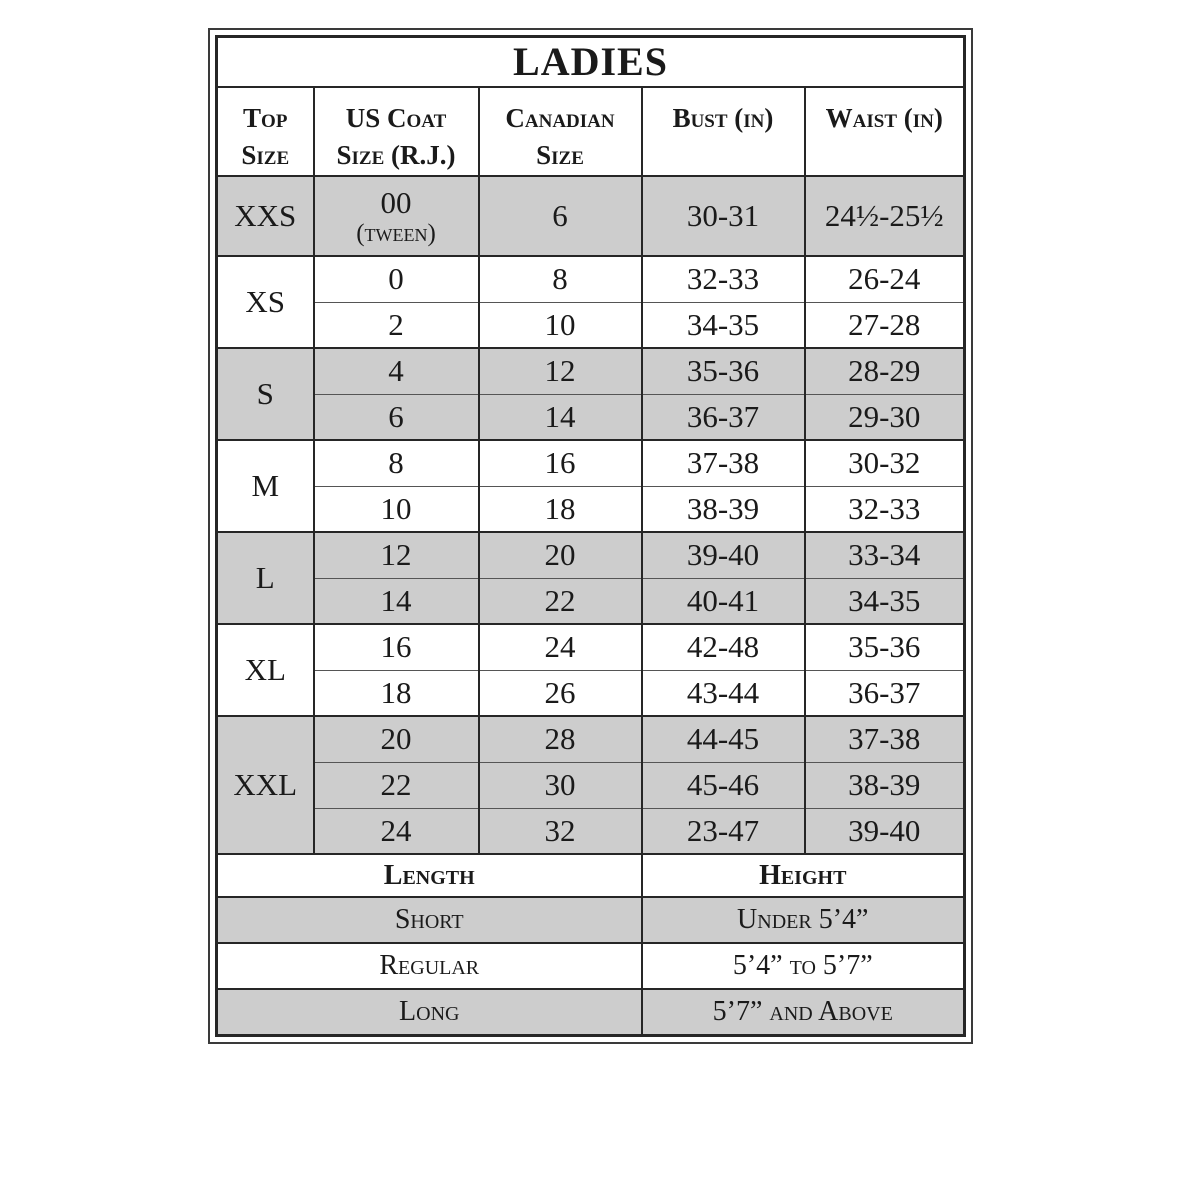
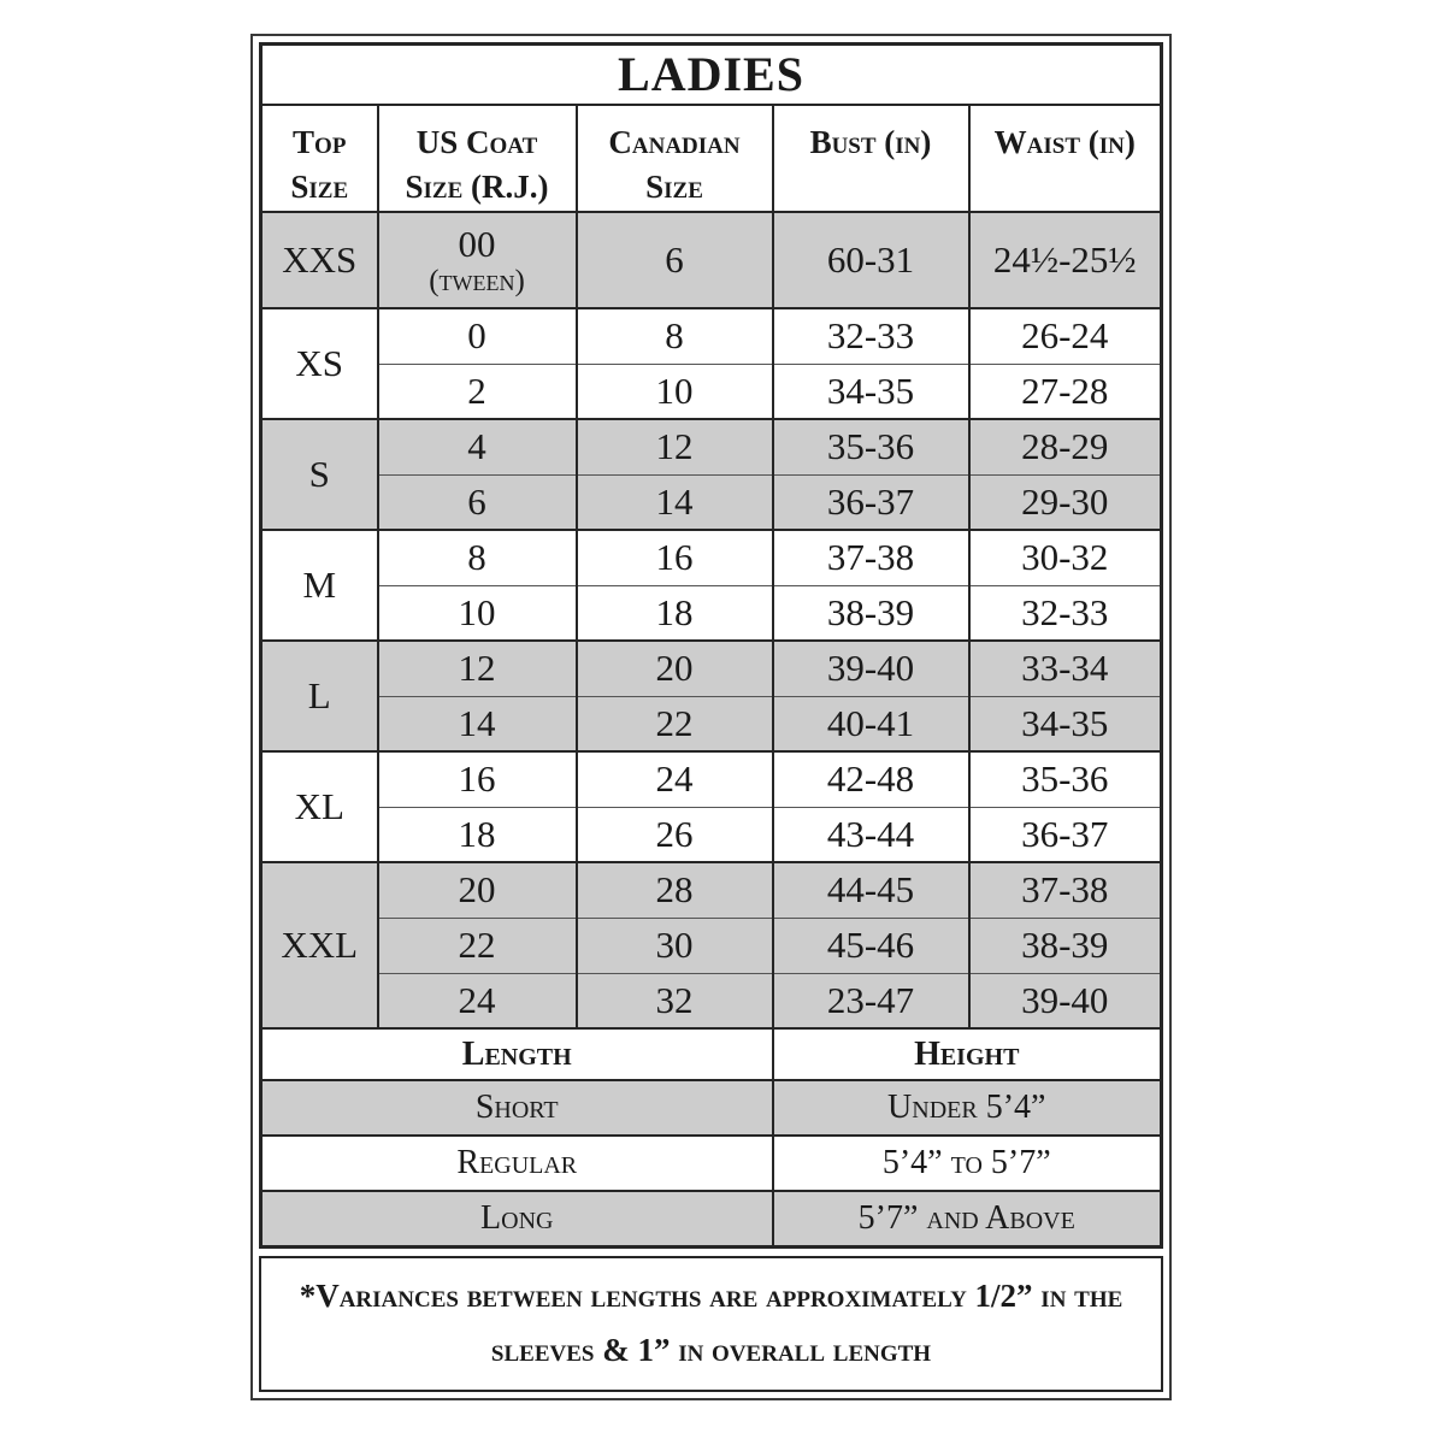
  LADIES
  Top Size	US Coat Size (R.J.)	Canadian Size	Bust (in)	Waist (in)
- XXS	00 (tween)	6	30-31	24½-25½
+ XXS	00 (tween)	6	60-31	24½-25½
  XS	0	8	32-33	26-24
  2	10	34-35	27-28
  S	4	12	35-36	28-29
  6	14	36-37	29-30
  M	8	16	37-38	30-32
  10	18	38-39	32-33
  L	12	20	39-40	33-34
  14	22	40-41	34-35
  XL	16	24	42-48	35-36
  18	26	43-44	36-37
  XXL	20	28	44-45	37-38
  22	30	45-46	38-39
  24	32	23-47	39-40
  Length	Height
  Short	Under 5’4”
  Regular	5’4” to 5’7”
  Long	5’7” and Above
+ *Variances between lengths are approximately 1/2” in the sleeves & 1” in overall length
